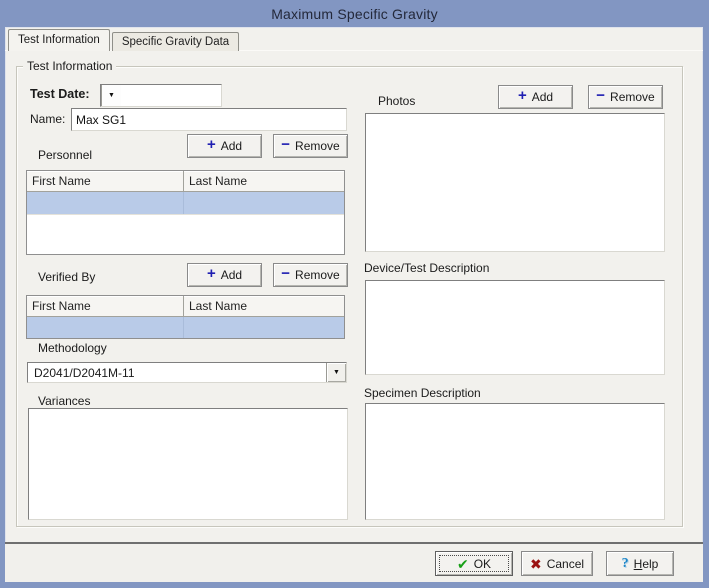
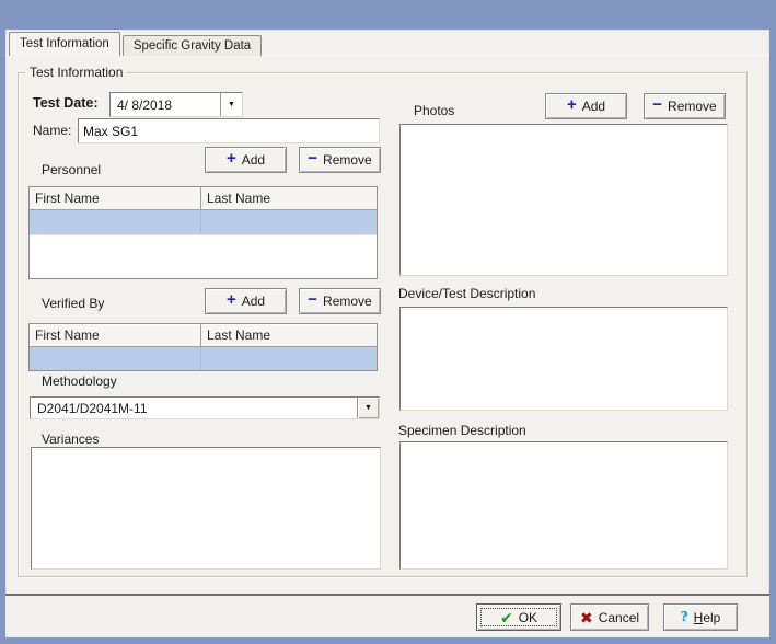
- Maximum Specific Gravity
  Test Information
  Specific Gravity Data
  Test Information
  Test Date:
+ 4/ 8/2018
  Name:
  Max SG1
  Personnel
  +
  Add
  −
  Remove
  First Name
  Last Name
  Verified By
  +
  Add
  −
  Remove
  First Name
  Last Name
  Methodology
  D2041/D2041M-11
  Variances
  Photos
  +
  Add
  −
  Remove
  Device/Test Description
  Specimen Description
  ✔
  OK
  ✖
  Cancel
  ?
  Help
